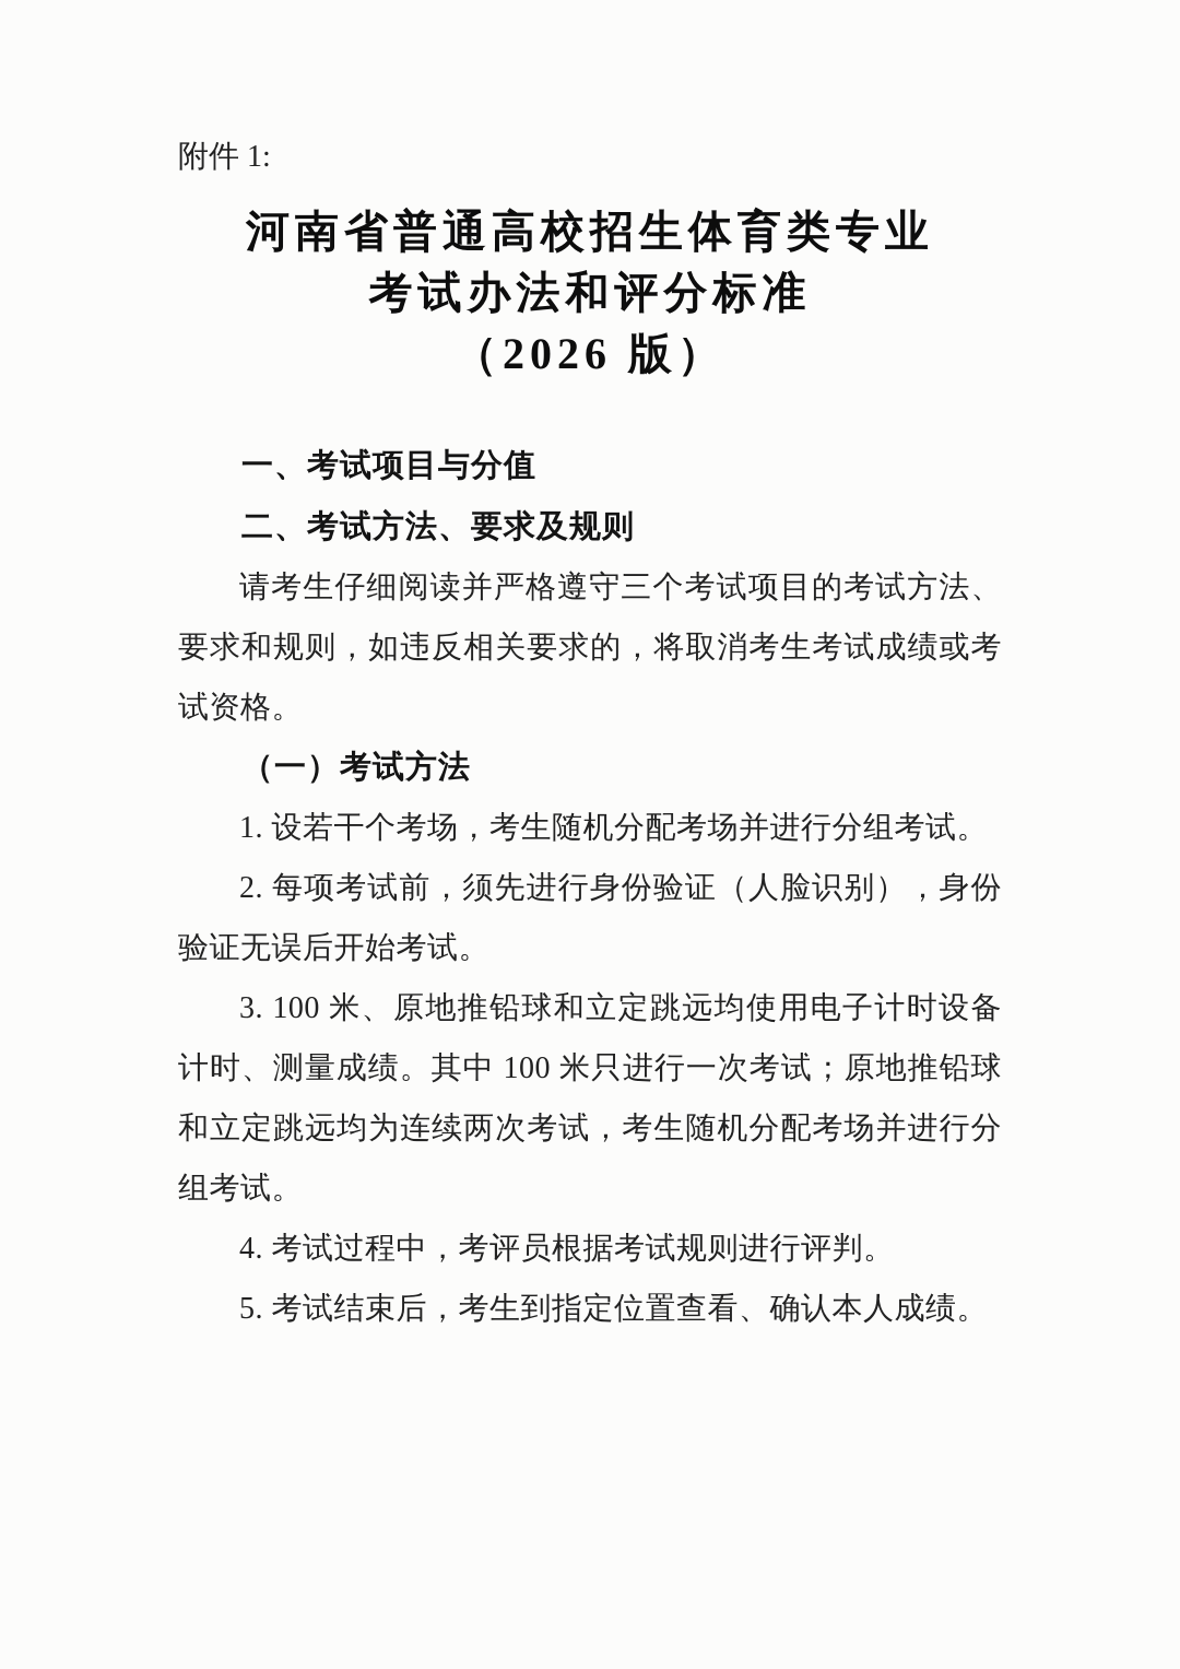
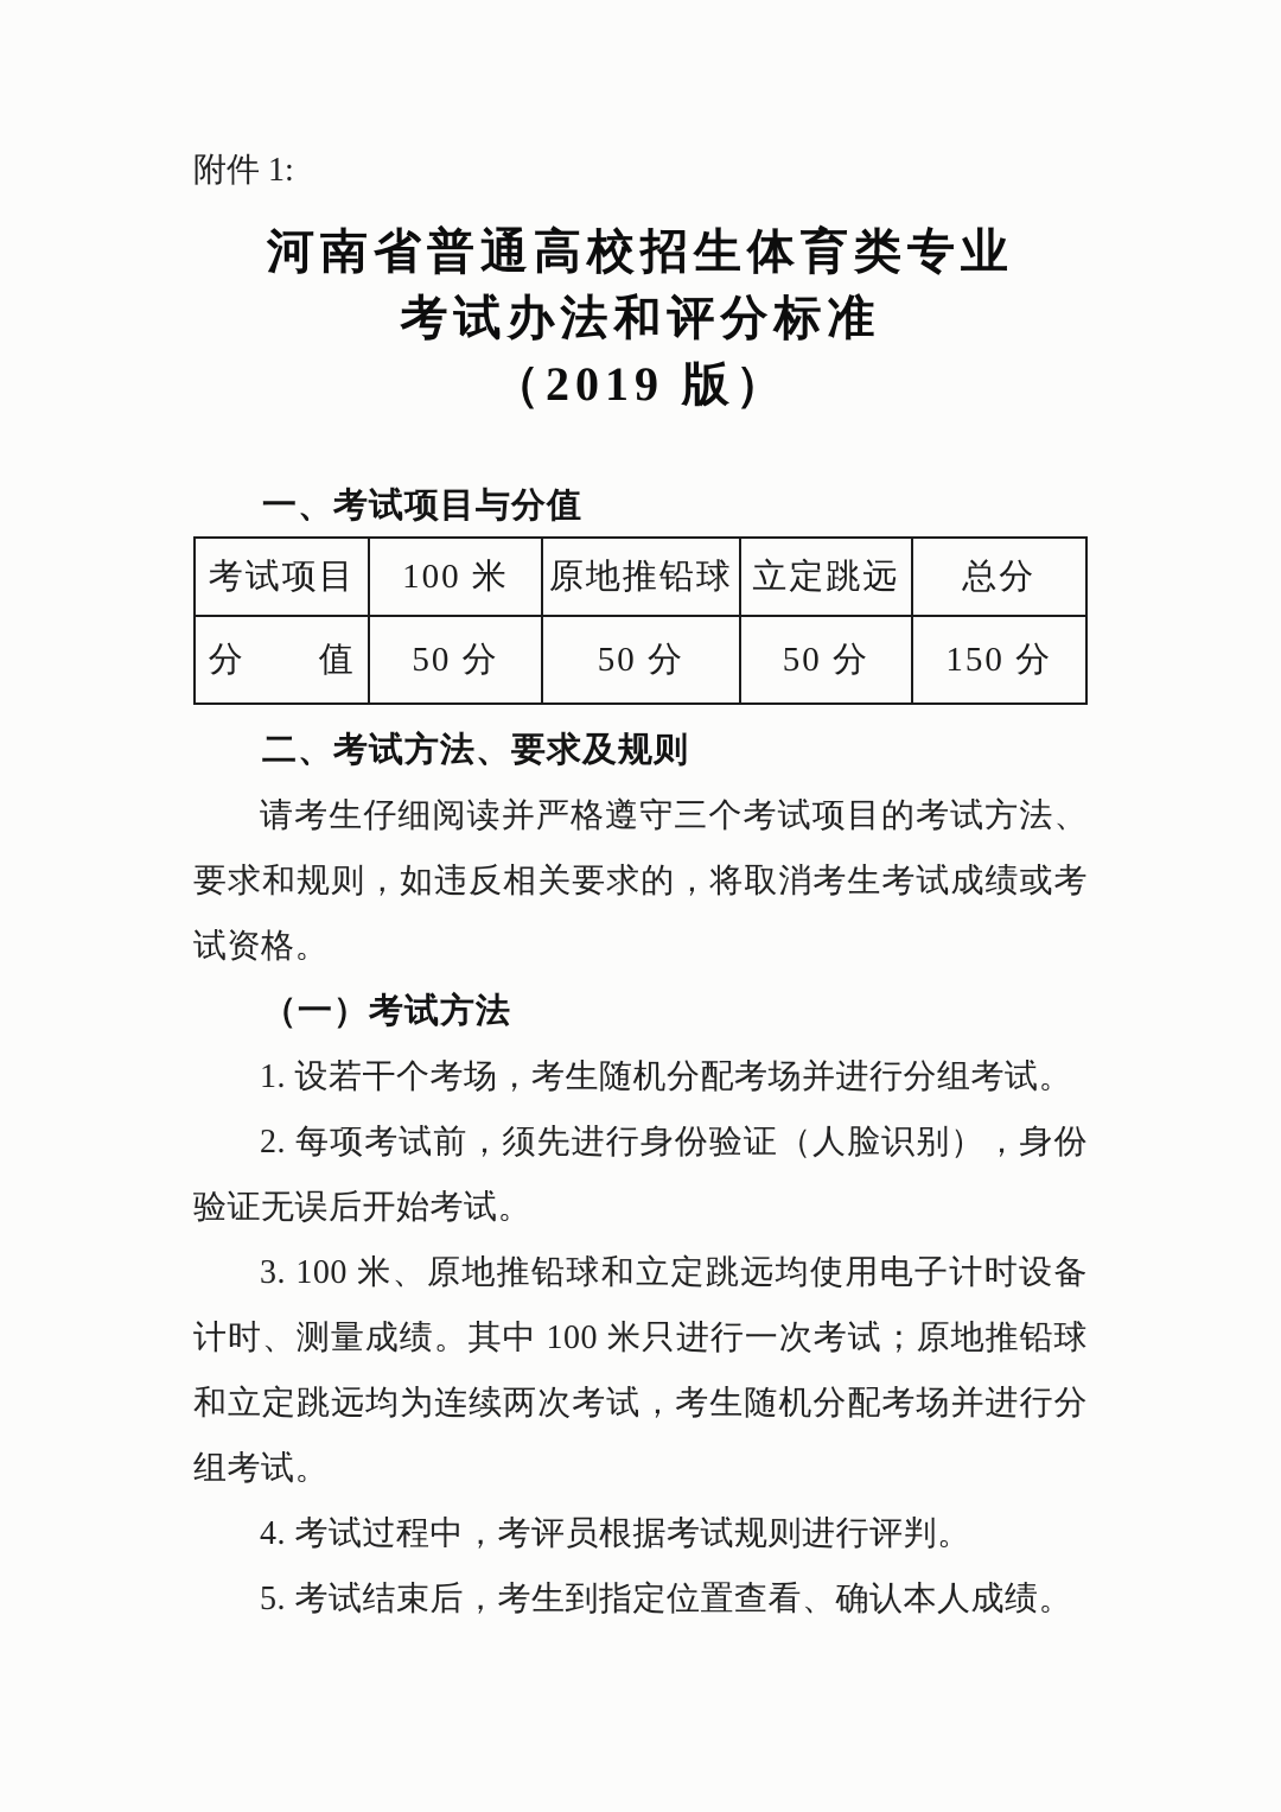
  附件 1:
  河南省普通高校招生体育类专业
  考试办法和评分标准
- （2026 版）
+ （2019 版）
  一、考试项目与分值
+ 考试项目	100 米	原地推铅球	立定跳远	总分
+ 分 值	50 分	50 分	50 分	150 分
  二、考试方法、要求及规则
  请考生仔细阅读并严格遵守三个考试项目的考试方法、要求和规则，如违反相关要求的，将取消考生考试成绩或考试资格。
  （一）考试方法
  1. 设若干个考场，考生随机分配考场并进行分组考试。
  2. 每项考试前，须先进行身份验证（人脸识别），身份验证无误后开始考试。
  3. 100 米、原地推铅球和立定跳远均使用电子计时设备计时、测量成绩。其中 100 米只进行一次考试；原地推铅球和立定跳远均为连续两次考试，考生随机分配考场并进行分组考试。
  4. 考试过程中，考评员根据考试规则进行评判。
  5. 考试结束后，考生到指定位置查看、确认本人成绩。
